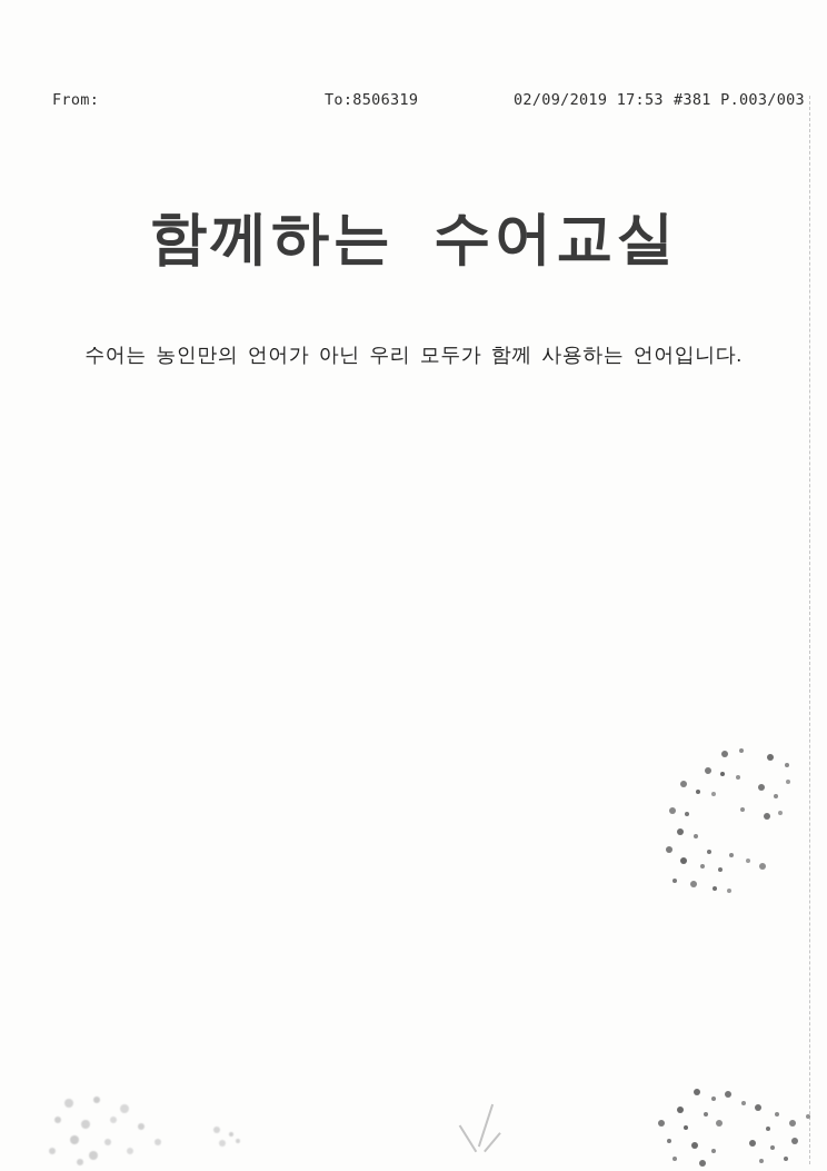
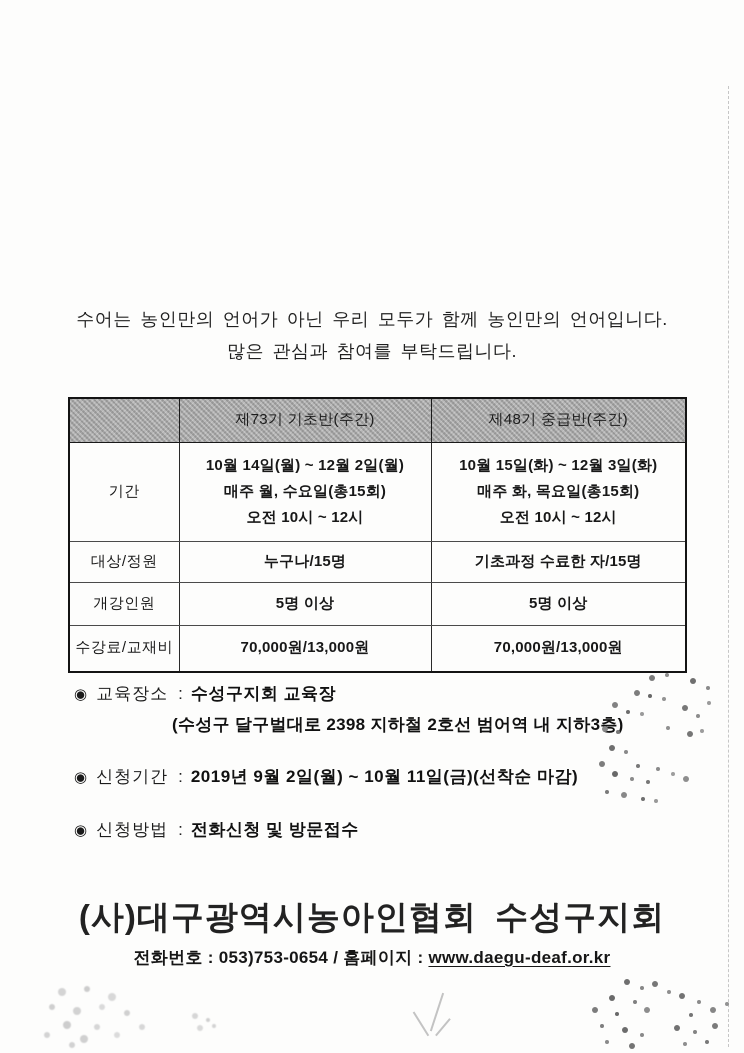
- From:
- To:8506319
- 02/09/2019 17:53
- #381 P.003/003
- 함께하는 수어교실
- 수어는 농인만의 언어가 아닌 우리 모두가 함께 사용하는 언어입니다.
+ 수어는 농인만의 언어가 아닌 우리 모두가 함께 농인만의 언어입니다.
+ 많은 관심과 참여를 부탁드립니다.
+ 	제73기 기초반(주간)	제48기 중급반(주간)
+ 기간	10월 14일(월) ~ 12월 2일(월) 매주 월, 수요일(총15회) 오전 10시 ~ 12시	10월 15일(화) ~ 12월 3일(화) 매주 화, 목요일(총15회) 오전 10시 ~ 12시
+ 대상/정원	누구나/15명	기초과정 수료한 자/15명
+ 개강인원	5명 이상	5명 이상
+ 수강료/교재비	70,000원/13,000원	70,000원/13,000원
+ ◉ 교육장소 : 수성구지회 교육장
+ (수성구 달구벌대로 2398 지하철 2호선 범어역 내 지하3층)
+ ◉ 신청기간 : 2019년 9월 2일(월) ~ 10월 11일(금)(선착순 마감)
+ ◉ 신청방법 : 전화신청 및 방문접수
+ (사)대구광역시농아인협회 수성구지회
+ 전화번호 : 053)753-0654 / 홈페이지 : www.daegu-deaf.or.kr
